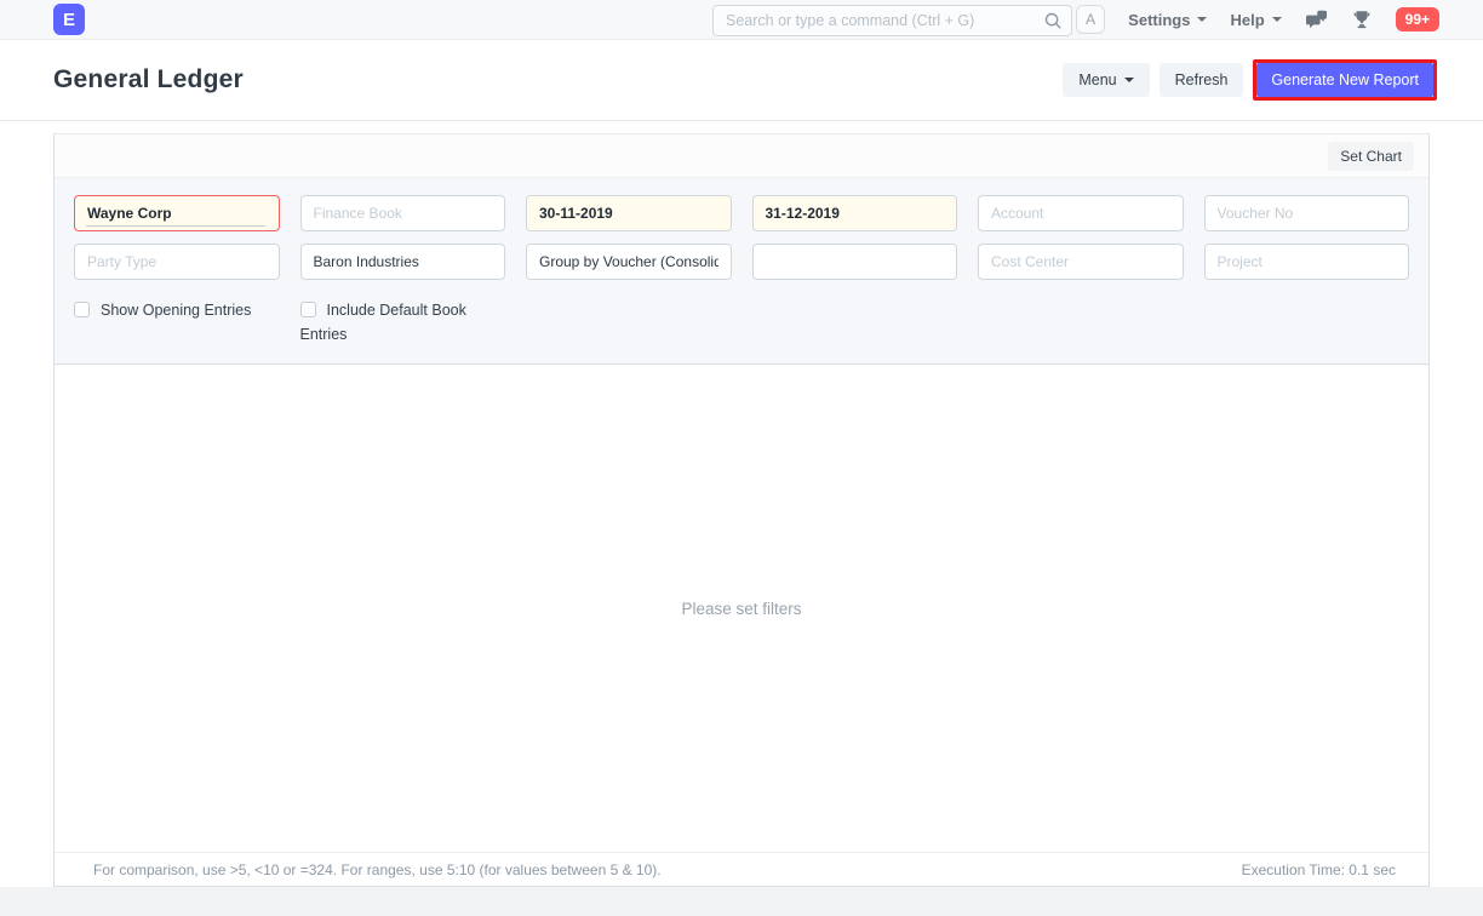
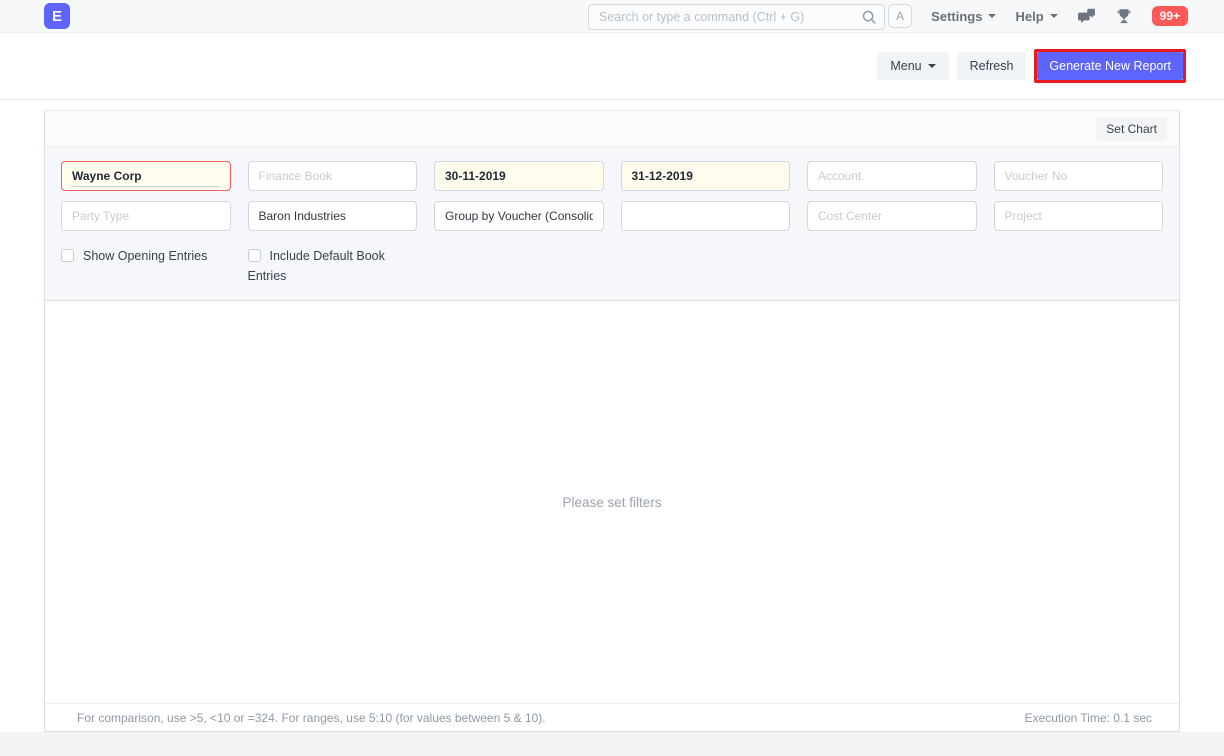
  E
  Search or type a command (Ctrl + G)
  A
  Settings
  Help
  99+
- General Ledger
  Menu
  Refresh
  Generate New Report
  Set Chart
  Wayne Corp
  Finance Book
  30-11-2019
  31-12-2019
  Account
  Voucher No
  Party Type
  Baron Industries
  Group by Voucher (Consolid
  Cost Center
  Project
  Show Opening Entries
  Include Default Book Entries
  Please set filters
  For comparison, use >5, <10 or =324. For ranges, use 5:10 (for values between 5 & 10).
  Execution Time: 0.1 sec
